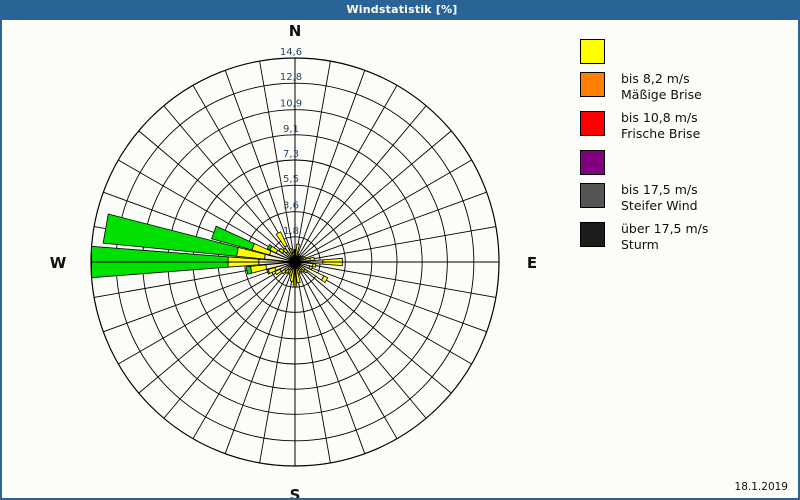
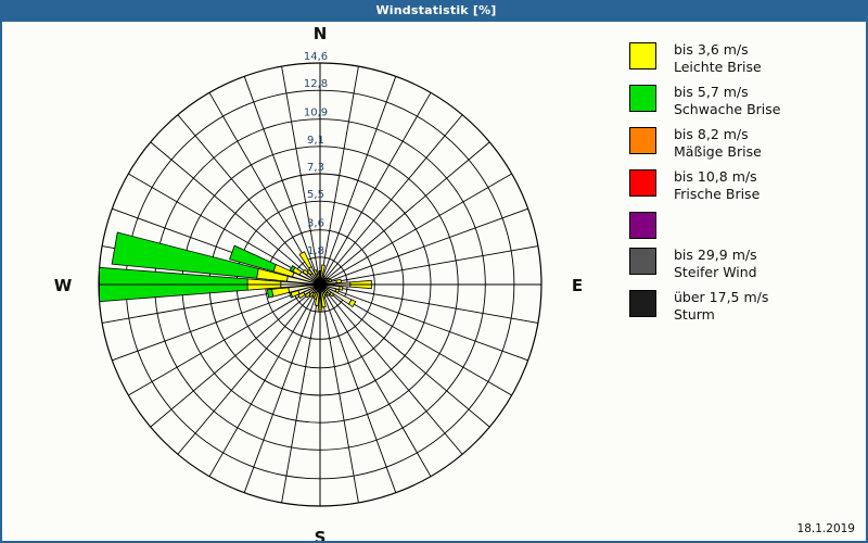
  Windstatistik [%]
  1,8
  3,6
  5,5
  7,3
  9,1
  10,9
  12,8
  14,6
  N
  S
  E
  W
+ bis 3,6 m/s
+ Leichte Brise
+ bis 5,7 m/s
+ Schwache Brise
  bis 8,2 m/s
  Mäßige Brise
  bis 10,8 m/s
  Frische Brise
- bis 17,5 m/s
+ bis 29,9 m/s
  Steifer Wind
  über 17,5 m/s
  Sturm
  18.1.2019
